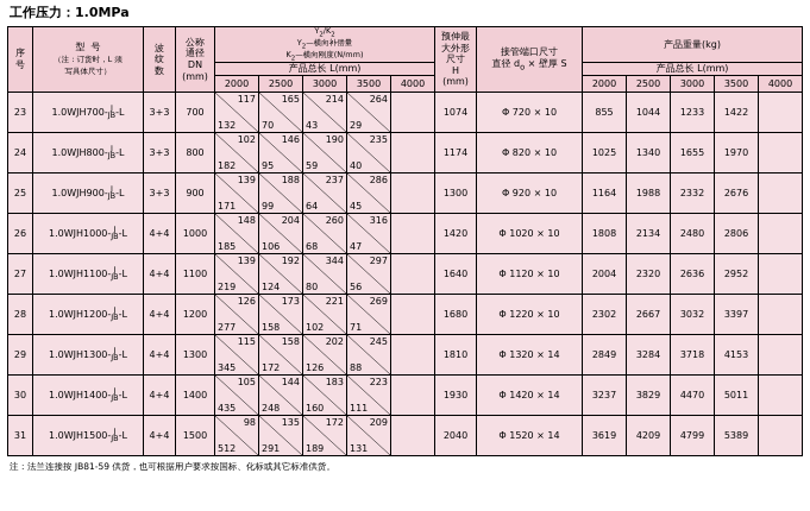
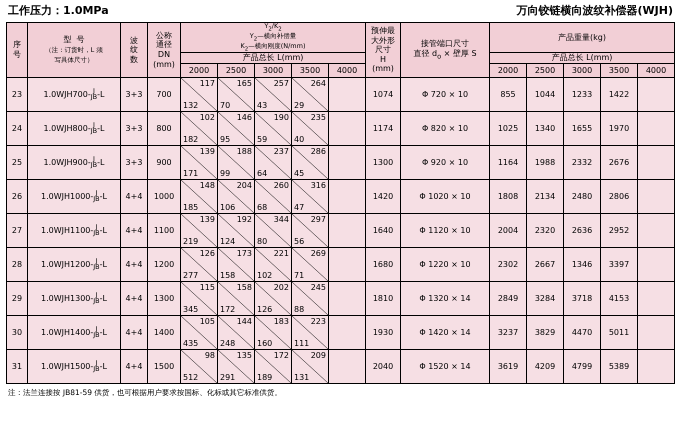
  工作压力：1.0MPa
+ 万向铰链横向波纹补偿器(WJH)
  序号	型 号（注：订货时，L 须写具体尺寸）	波纹数	公称通径DN(mm)	Y /KK —横向刚度(N/mm)	预伸最大外形尺寸H(mm)	接管端口尺寸直径 do × 壁厚 S	产品重量(kg)
  产品总长 L(mm)	产品总长 L(mm)
  2000	2500	3000	3500	4000	2000	2500	3000	3500	4000
- 23	1.0WJH700- JJB-L	3+3	700	117132	16570	21443	26429		1074	Φ 720 × 10	855	1044	1233	1422
+ 23	1.0WJH700- JJB-L	3+3	700	117132	16570	25743	26429		1074	Φ 720 × 10	855	1044	1233	1422
  24	1.0WJH800- JJB-L	3+3	800	102182	14695	19059	23540		1174	Φ 820 × 10	1025	1340	1655	1970
  25	1.0WJH900- JJB-L	3+3	900	139171	18899	23764	28645		1300	Φ 920 × 10	1164	1988	2332	2676
  26	1.0WJH1000- JJB-L	4+4	1000	148185	204106	26068	31647		1420	Φ 1020 × 10	1808	2134	2480	2806
  27	1.0WJH1100- JJB-L	4+4	1100	139219	192124	34480	29756		1640	Φ 1120 × 10	2004	2320	2636	2952
- 28	1.0WJH1200- JJB-L	4+4	1200	126277	173158	221102	26971		1680	Φ 1220 × 10	2302	2667	3032	3397
+ 28	1.0WJH1200- JJB-L	4+4	1200	126277	173158	221102	26971		1680	Φ 1220 × 10	2302	2667	1346	3397
  29	1.0WJH1300- JJB-L	4+4	1300	115345	158172	202126	24588		1810	Φ 1320 × 14	2849	3284	3718	4153
  30	1.0WJH1400- JJB-L	4+4	1400	105435	144248	183160	223111		1930	Φ 1420 × 14	3237	3829	4470	5011
  31	1.0WJH1500- JJB-L	4+4	1500	98512	135291	172189	209131		2040	Φ 1520 × 14	3619	4209	4799	5389
  注：法兰连接按 JB81-59 供货，也可根据用户要求按国标、化标或其它标准供货。
